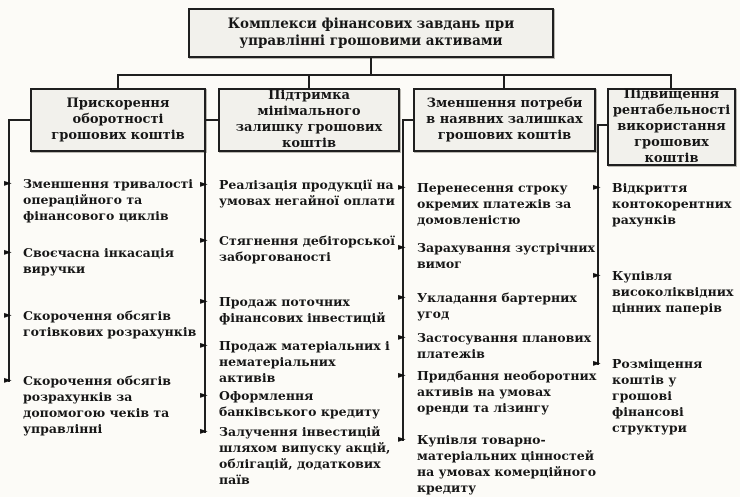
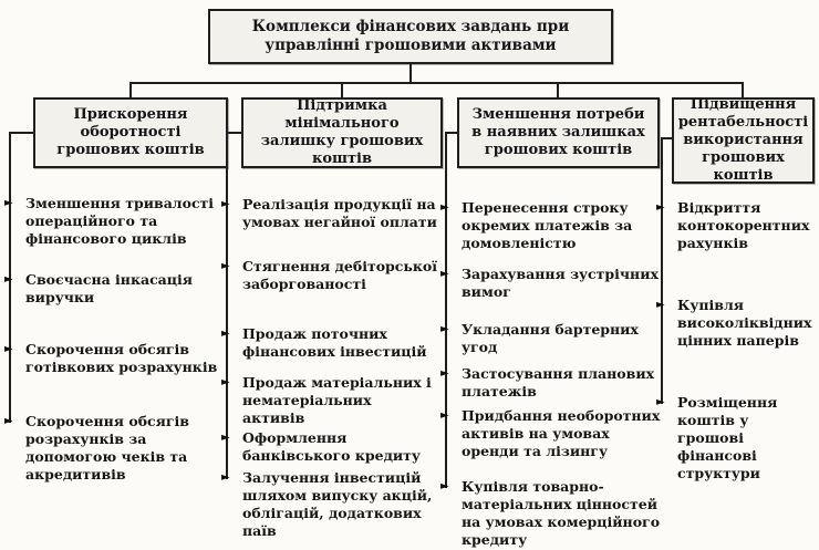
  Комплекси фінансових завдань при управлінні грошовими активами
  Прискорення оборотності грошових коштів
  Підтримка мінімального залишку грошових коштів
  Зменшення потреби в наявних залишках грошових коштів
  Підвищення рентабельності використання грошових коштів
  ►
  Зменшення тривалості операційного та фінансового циклів
  ►
  Своєчасна інкасація виручки
  ►
  Скорочення обсягів готівкових розрахунків
  ►
- Скорочення обсягів розрахунків за допомогою чеків та управлінні
+ Скорочення обсягів розрахунків за допомогою чеків та акредитивів
  ►
  Реалізація продукції на умовах негайної оплати
  ►
  Стягнення дебіторської заборгованості
  ►
  Продаж поточних фінансових інвестицій
  ►
  Продаж матеріальних і нематеріальних активів
  ►
  Оформлення банківського кредиту
  ►
  Залучення інвестицій шляхом випуску акцій, облігацій, додаткових паїв
  ►
  Перенесення строку окремих платежів за домовленістю
  ►
  Зарахування зустрічних вимог
  ►
  Укладання бартерних угод
  ►
  Застосування планових платежів
  ►
  Придбання необоротних активів на умовах оренди та лізингу
  ►
  Купівля товарно-матеріальних цінностей на умовах комерційного кредиту
  ►
  Відкриття контокорентних рахунків
  ►
  Купівля високоліквідних цінних паперів
  ►
  Розміщення коштів у грошові фінансові структури
